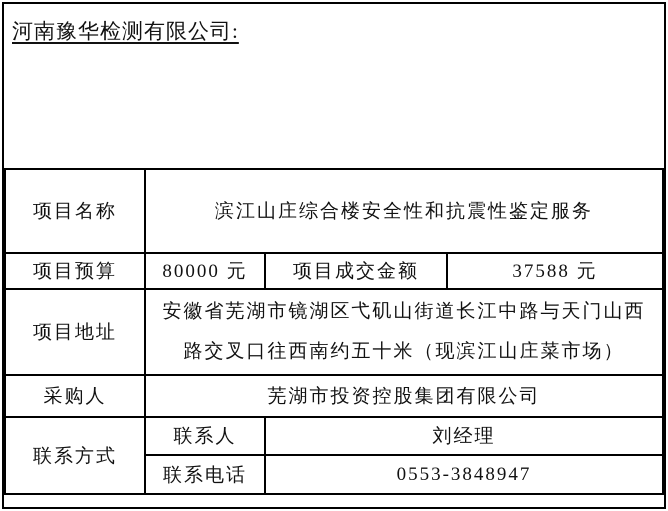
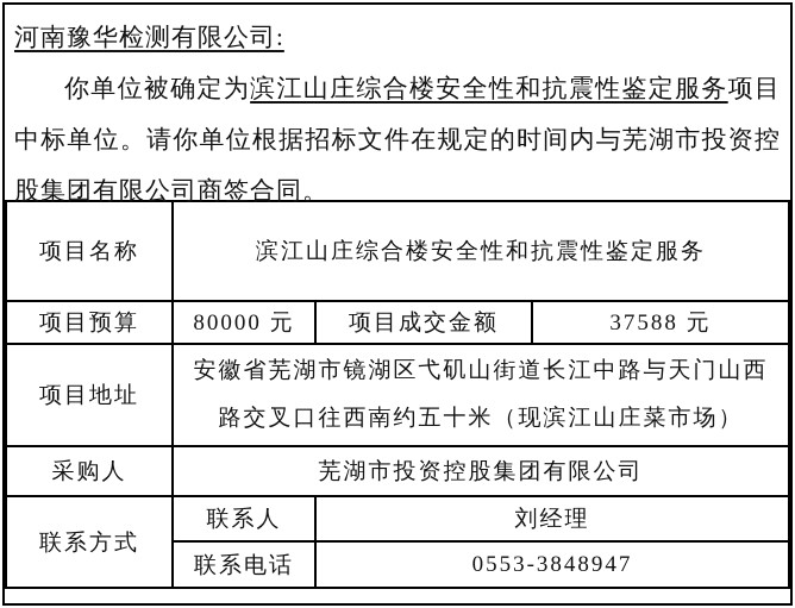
  河南豫华检测有限公司:
+ 你单位被确定为滨江山庄综合楼安全性和抗震性鉴定服务项目中标单位。请你单位根据招标文件在规定的时间内与芜湖市投资控股集团有限公司商签合同。
  项目名称	滨江山庄综合楼安全性和抗震性鉴定服务
  项目预算	80000 元	项目成交金额	37588 元
  项目地址	安徽省芜湖市镜湖区弋矶山街道长江中路与天门山西 路交叉口往西南约五十米（现滨江山庄菜市场）
  采购人	芜湖市投资控股集团有限公司
  联系方式	联系人	刘经理
  联系电话	0553-3848947
